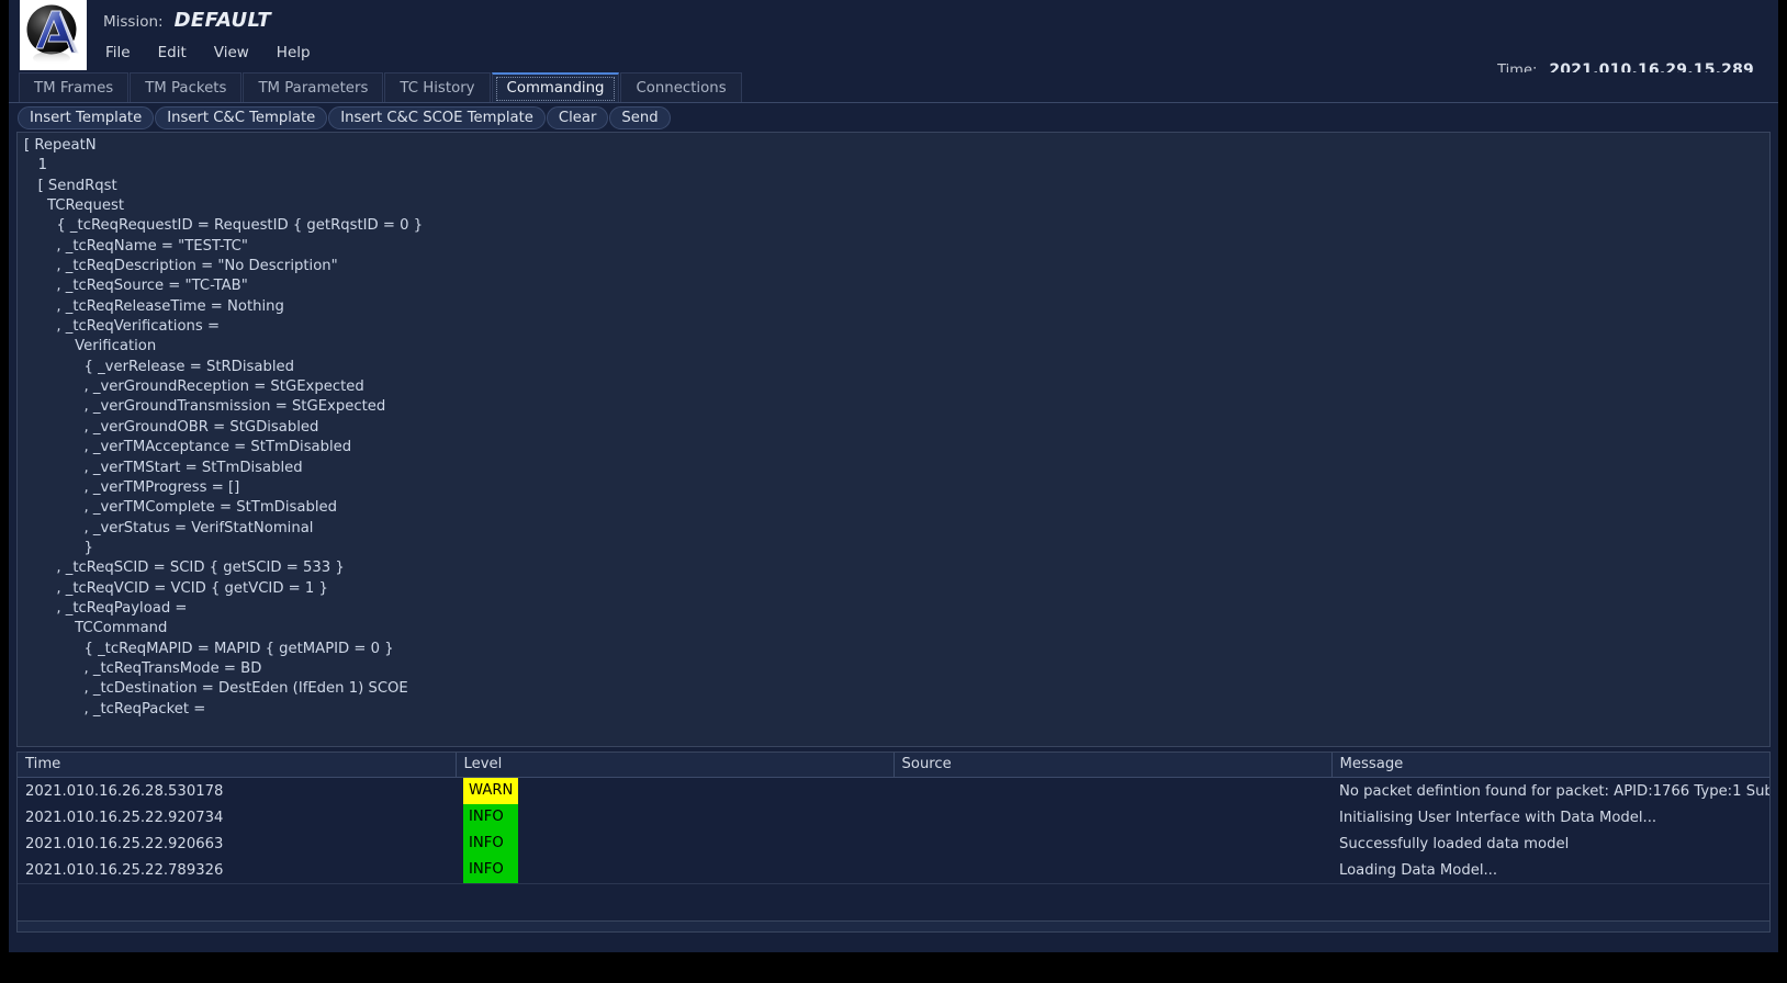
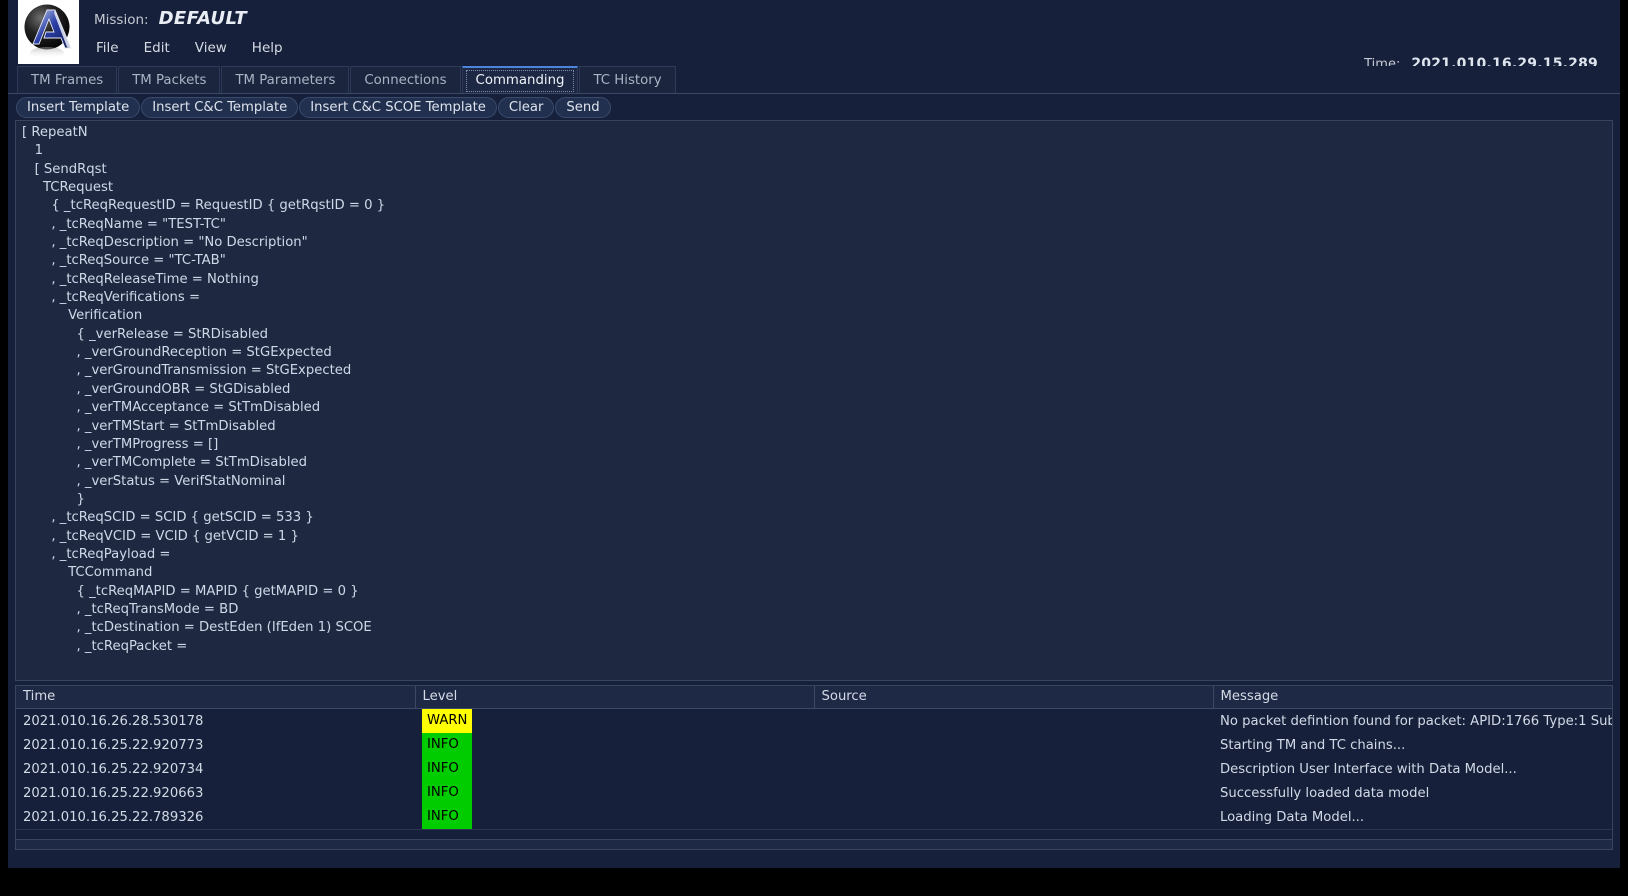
  Mission:
  DEFAULT
  File
  Edit
  View
  Help
  Time:
  2021.010.16.29.15.289
  TM Frames
  TM Packets
  TM Parameters
- TC History
+ Connections
  Commanding
- Connections
+ TC History
  Insert Template
  Insert C&C Template
  Insert C&C SCOE Template
  Clear
  Send
  [ RepeatN
  1
  [ SendRqst
  TCRequest
  { _tcReqRequestID = RequestID { getRqstID = 0 }
  , _tcReqName = "TEST-TC"
  , _tcReqDescription = "No Description"
  , _tcReqSource = "TC-TAB"
  , _tcReqReleaseTime = Nothing
  , _tcReqVerifications =
  Verification
  { _verRelease = StRDisabled
  , _verGroundReception = StGExpected
  , _verGroundTransmission = StGExpected
  , _verGroundOBR = StGDisabled
  , _verTMAcceptance = StTmDisabled
  , _verTMStart = StTmDisabled
  , _verTMProgress = []
  , _verTMComplete = StTmDisabled
  , _verStatus = VerifStatNominal
  }
  , _tcReqSCID = SCID { getSCID = 533 }
  , _tcReqVCID = VCID { getVCID = 1 }
  , _tcReqPayload =
  TCCommand
  { _tcReqMAPID = MAPID { getMAPID = 0 }
  , _tcReqTransMode = BD
  , _tcDestination = DestEden (IfEden 1) SCOE
  , _tcReqPacket =
  Time	Level	Source	Message
  2021.010.16.26.28.530178	WARN		No packet defintion found for packet: APID:1766 Type:1 Sub
+ 2021.010.16.25.22.920773	INFO		Starting TM and TC chains...
- 2021.010.16.25.22.920734	INFO		Initialising User Interface with Data Model...
+ 2021.010.16.25.22.920734	INFO		Description User Interface with Data Model...
  2021.010.16.25.22.920663	INFO		Successfully loaded data model
  2021.010.16.25.22.789326	INFO		Loading Data Model...
